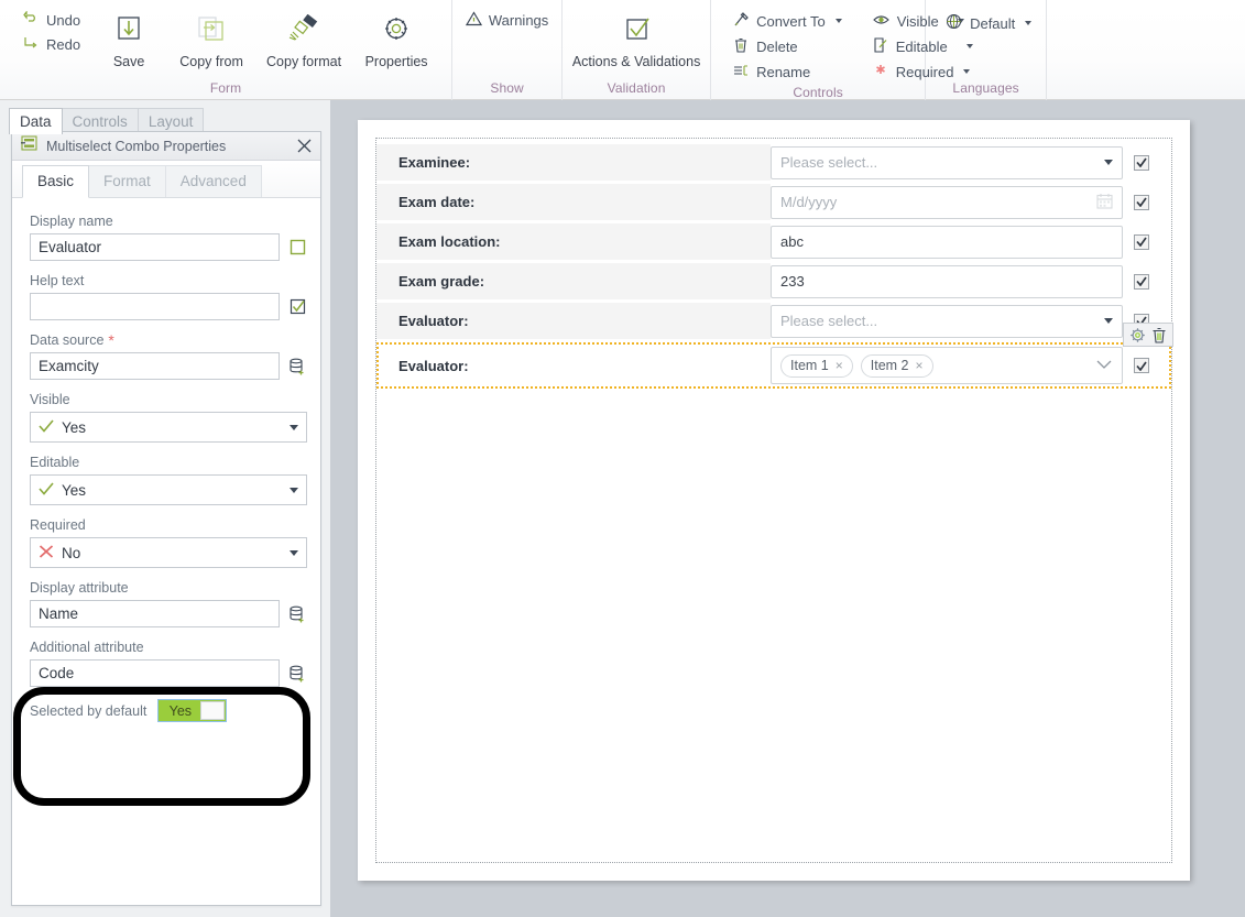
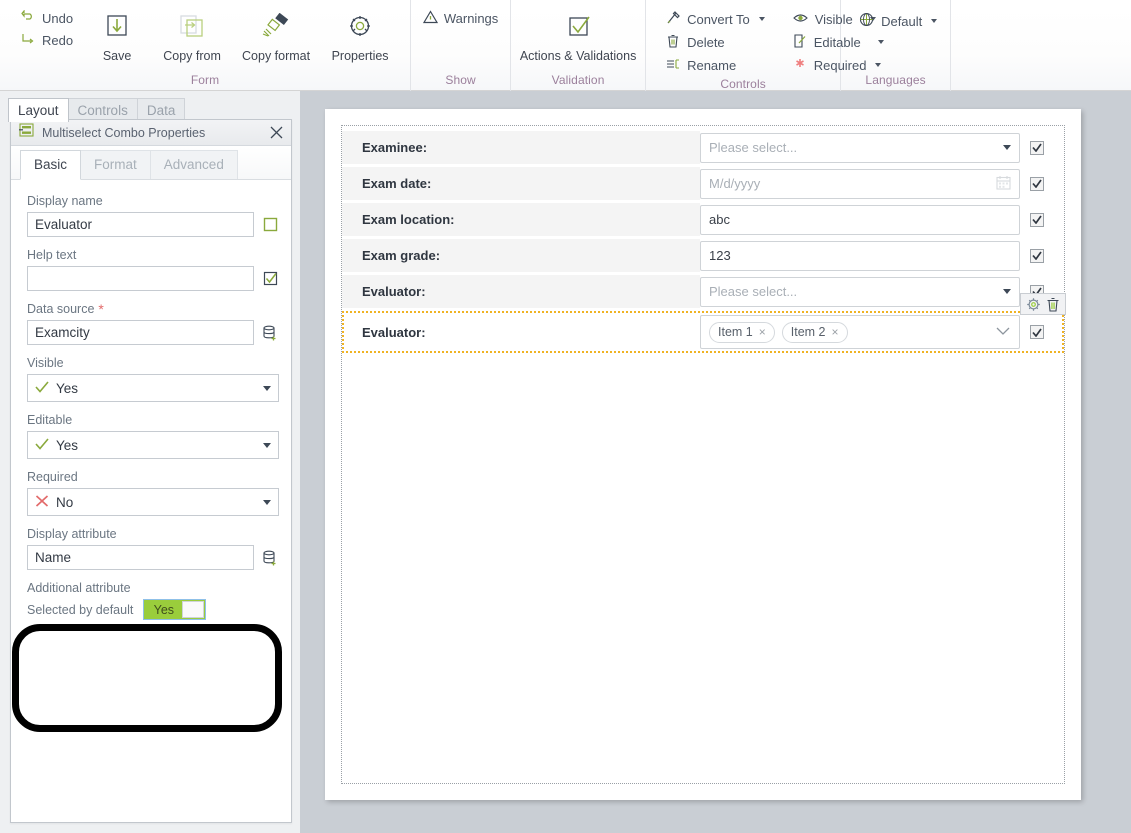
  Undo
  Redo
  Save
  Copy from
  Copy format
  Properties
  Form
  Warnings
  Show
  Actions & Validations
  Validation
  Convert To
  Delete
  Rename
  Visible
  Editable
  Required
  Controls
  Default
  Languages
- Data
+ Layout
  Controls
- Layout
+ Data
  Multiselect Combo Properties
  Basic
  Format
  Advanced
  Display name
  Evaluator
  Help text
  Data source
  *
  Examcity
  Visible
  Yes
  Editable
  Yes
  Required
  No
  Display attribute
  Name
  Additional attribute
- Code
  Selected by default
  Yes
  Examinee:
  Please select...
  Exam date:
  M/d/yyyy
  Exam location:
  abc
  Exam grade:
- 233
+ 123
  Evaluator:
  Please select...
  Evaluator:
  Item 1
  ×
  Item 2
  ×
